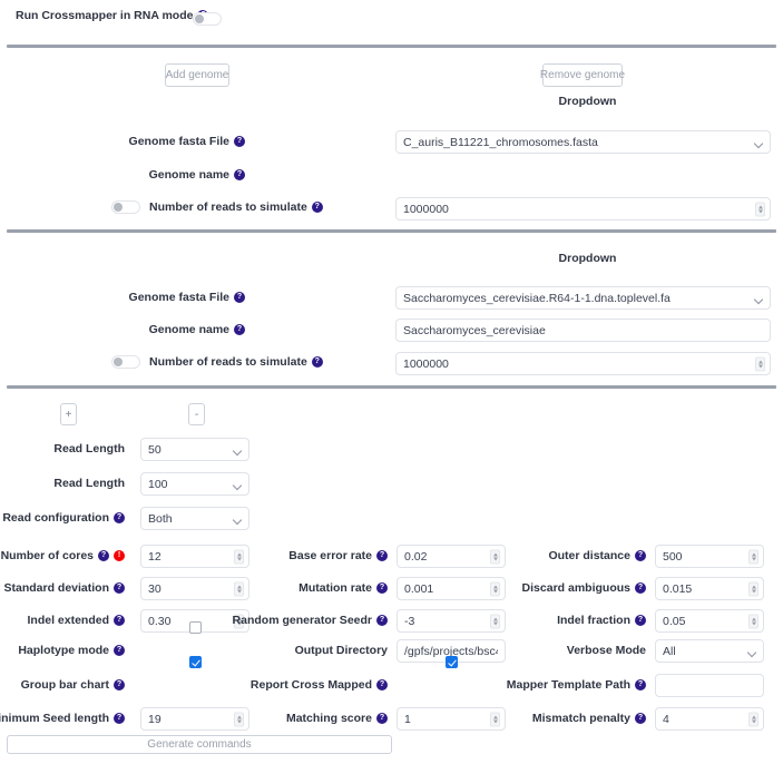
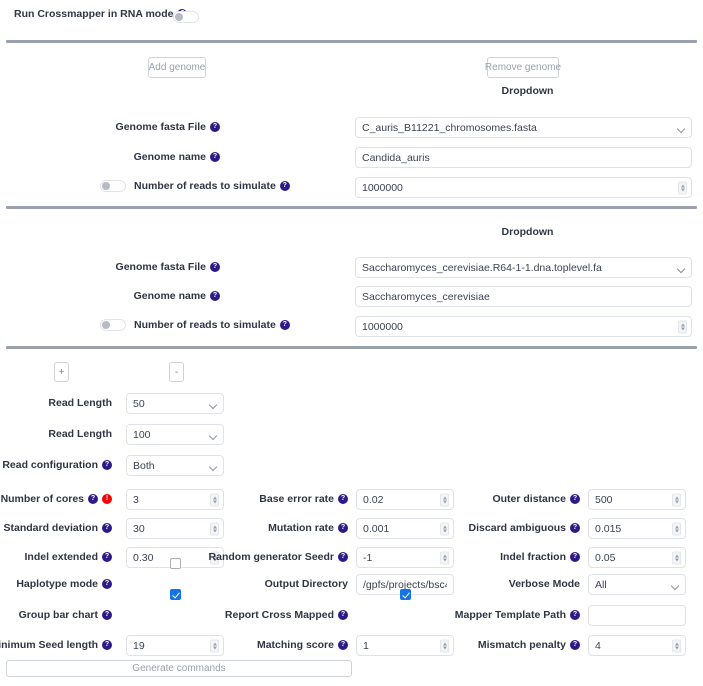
  Run Crossmapper in RNA mode
  Add genome
  Remove genome
  Dropdown
  Genome fasta File
  C_auris_B11221_chromosomes.fasta
  Genome name
+ Candida_auris
  Number of reads to simulate
  1000000
  Dropdown
  Genome fasta File
  Saccharomyces_cerevisiae.R64-1-1.dna.toplevel.fa
  Genome name
  Saccharomyces_cerevisiae
  Number of reads to simulate
  1000000
  +
  -
  Read Length
  50
  Read Length
  100
  Read configuration
  Both
  Number of cores
- 12
+ 3
  Standard deviation
  30
  Indel extended
  0.30
  Haplotype mode
  Group bar chart
  nimum Seed length
  19
  Base error rate
  0.02
  Mutation rate
  0.001
  Random generator Seedr
- -3
+ -1
  Output Directory
  /gpfs/projects/bsc
  Report Cross Mapped
  Matching score
  1
  Outer distance
  500
  Discard ambiguous
  0.015
  Indel fraction
  0.05
  Verbose Mode
  All
  Mapper Template Path
  Mismatch penalty
  4
  Generate commands
